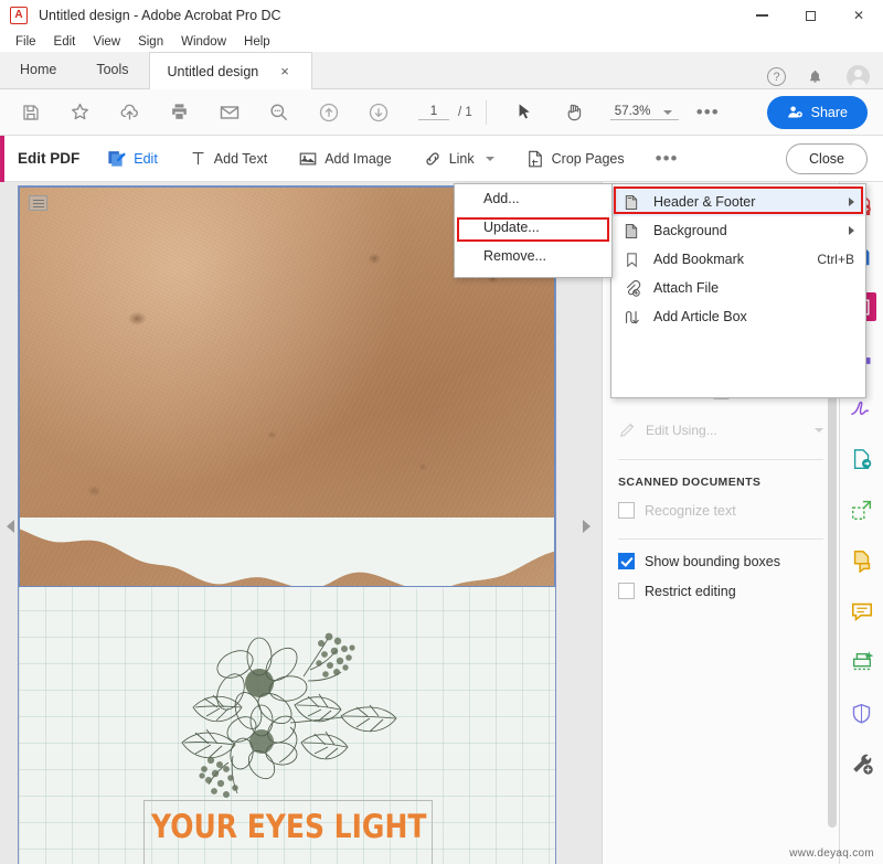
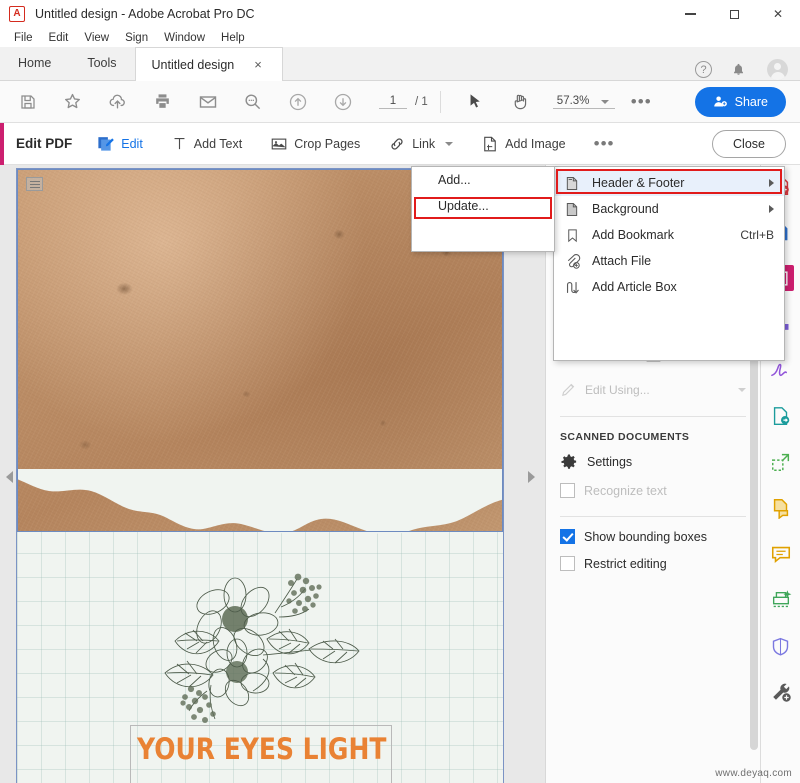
  A
  Untitled design - Adobe Acrobat Pro DC
  ✕
  File
  Edit
  View
  Sign
  Window
  Help
  Home
  Tools
  Untitled design
  ×
  ?
  1
  / 1
  57.3%
  •••
  Share
  Edit PDF
  Edit
  Add Text
- Add Image
+ Crop Pages
  Link
- Crop Pages
+ Add Image
  •••
  Close
  Edit Using...
  SCANNED DOCUMENTS
+ Settings
  Recognize text
  Show bounding boxes
  Restrict editing
  Add...
  Update...
- Remove...
  Header & Footer
  Background
  Add Bookmark
  Ctrl+B
  Attach File
  Add Article Box
  www.deyaq.com
